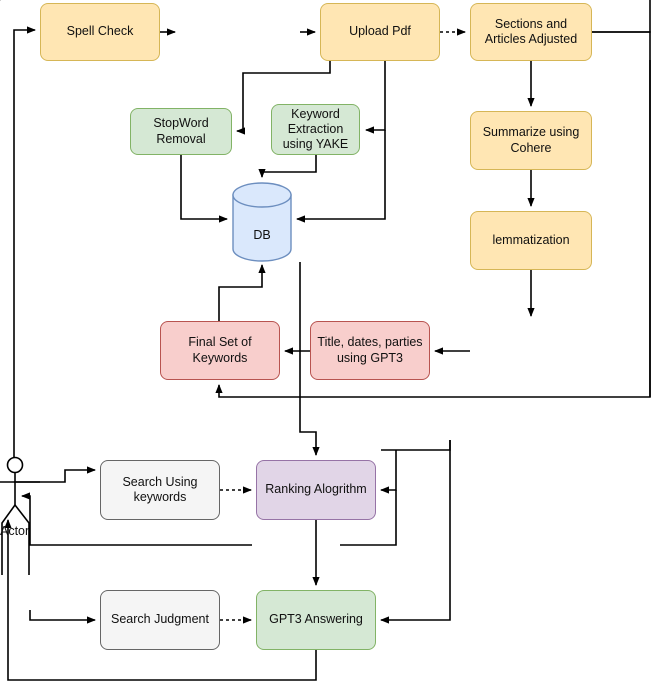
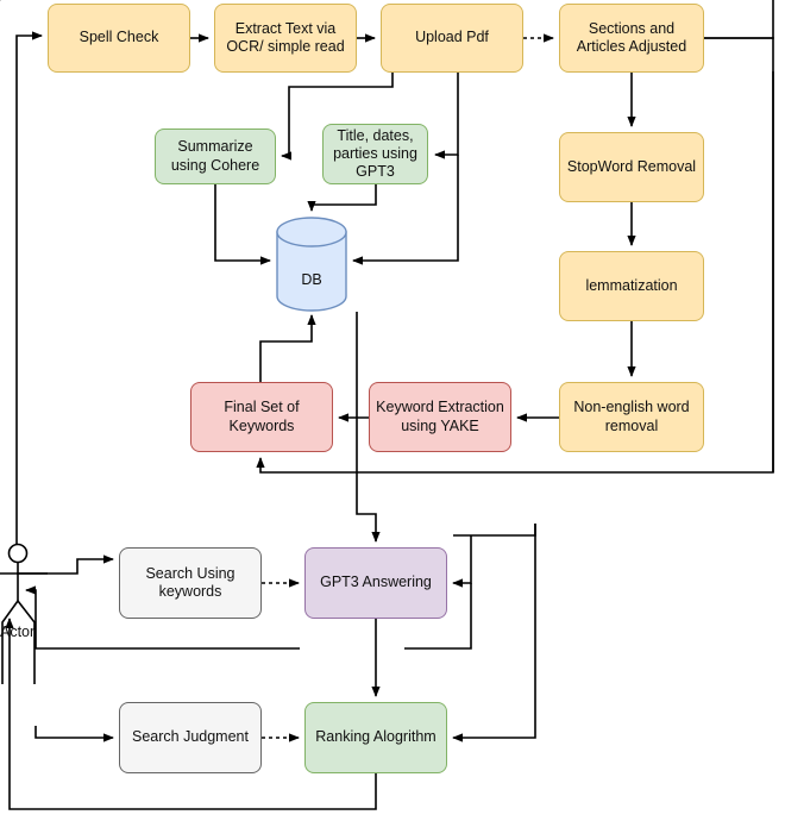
  Spell Check
+ Extract Text via OCR/ simple read
  Upload Pdf
  Sections and Articles Adjusted
- Summarize using Cohere
+ StopWord Removal
  lemmatization
+ Non-english word removal
- StopWord Removal
+ Summarize using Cohere
- Keyword Extraction using YAKE
+ Title, dates, parties using GPT3
  Final Set of Keywords
- Title, dates, parties using GPT3
+ Keyword Extraction using YAKE
  Search Using keywords
- Ranking Alogrithm
+ GPT3 Answering
  Search Judgment
- GPT3 Answering
+ Ranking Alogrithm
  DB
  Actor
